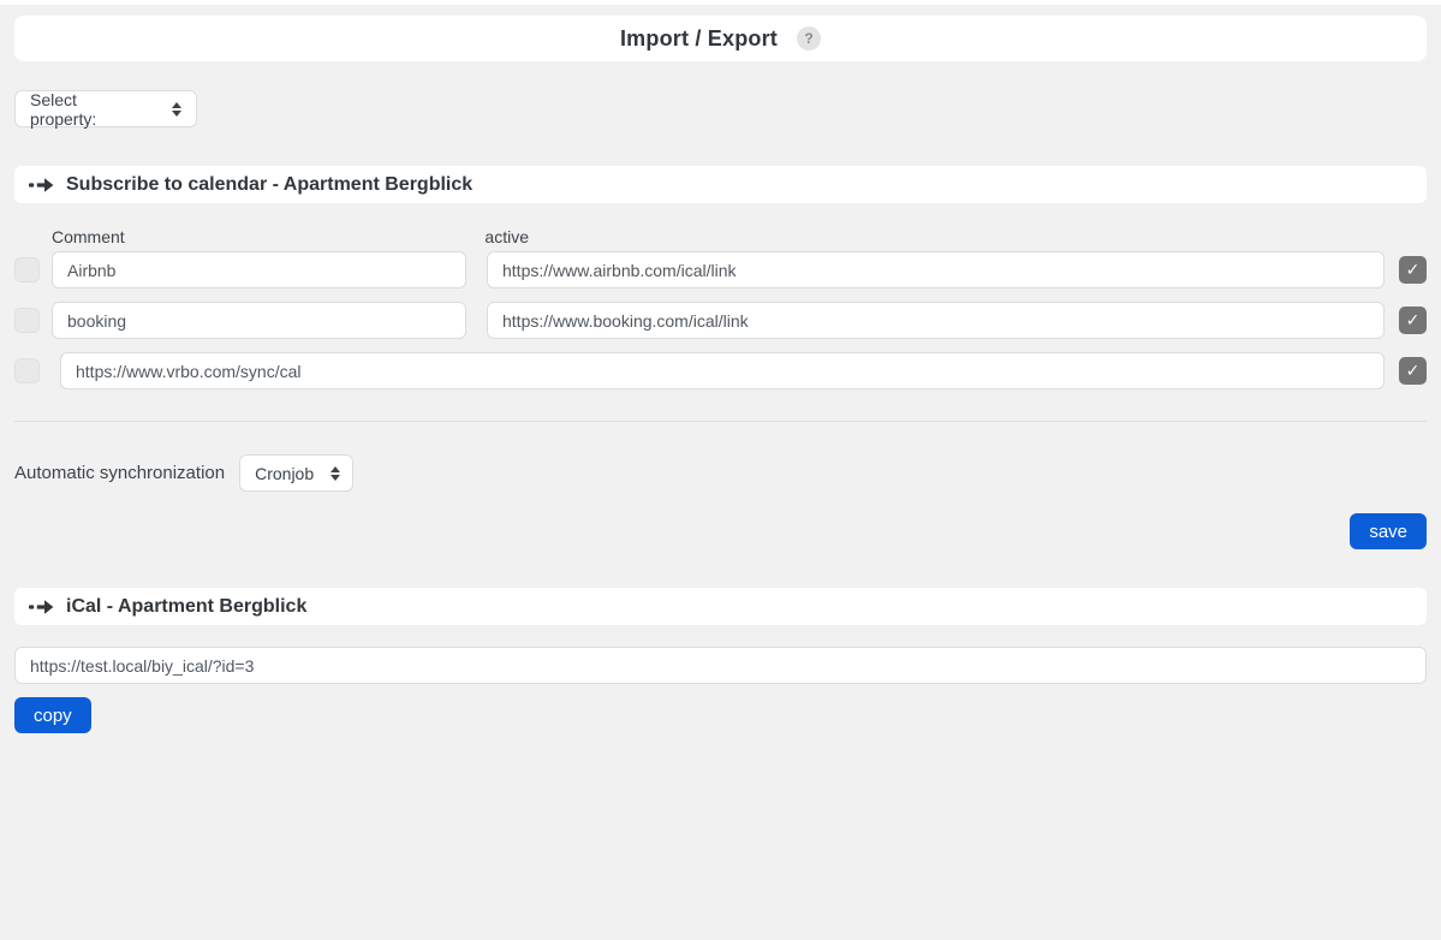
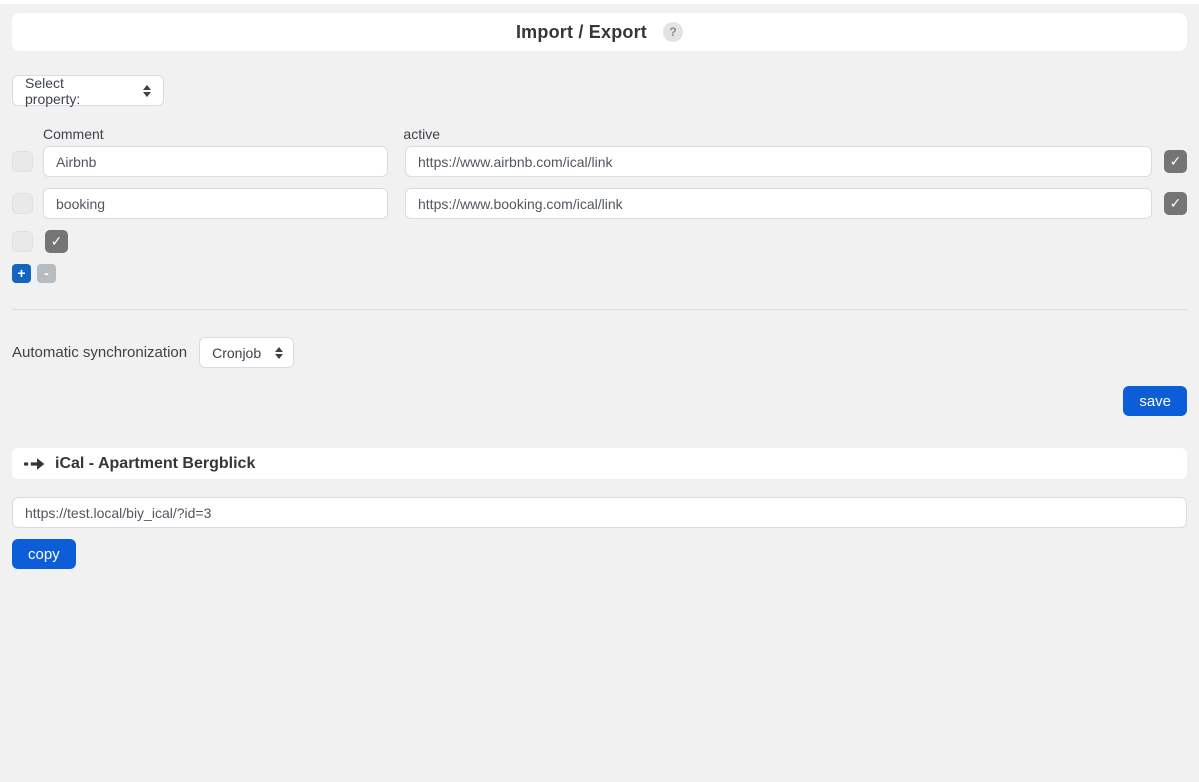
  Import / Export
  ?
  Select property:
- Subscribe to calendar - Apartment Bergblick
  Comment
  active
  Airbnb
  https://www.airbnb.com/ical/link
  ✓
  booking
  https://www.booking.com/ical/link
  ✓
- https://www.vrbo.com/sync/cal
  ✓
+ +
+ -
  Automatic synchronization
  Cronjob
  save
  iCal - Apartment Bergblick
  https://test.local/biy_ical/?id=3
  copy
